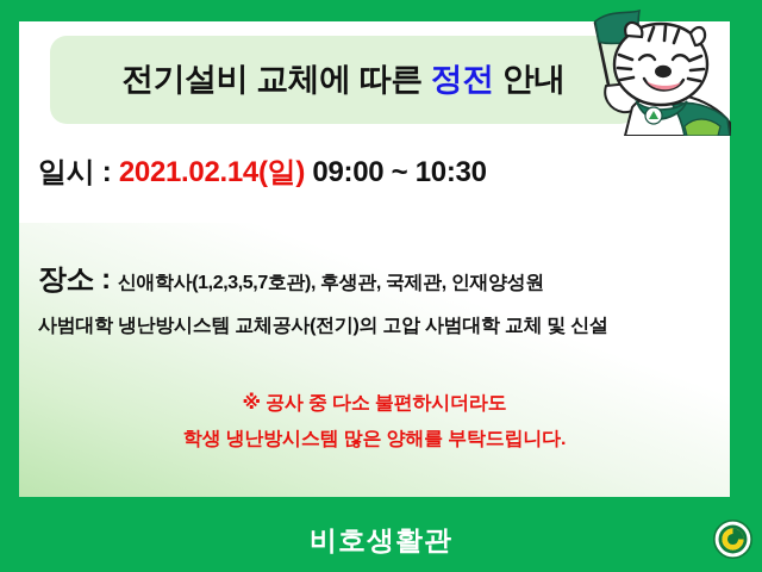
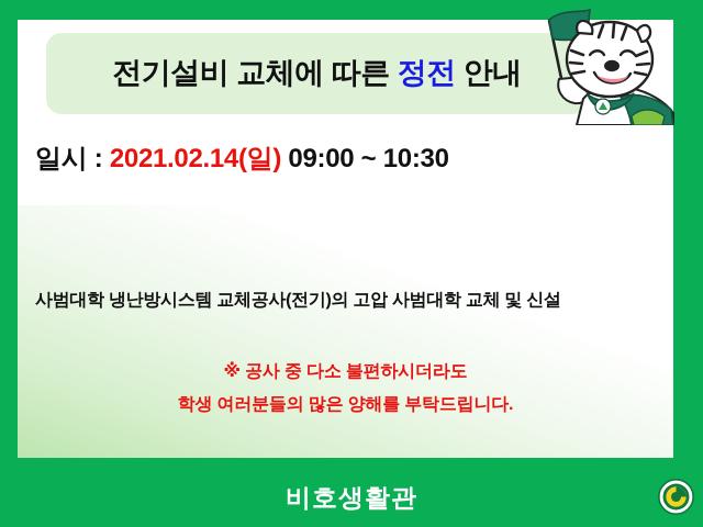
  전기설비 교체에 따른 정전 안내
  일시 : 2021.02.14(일) 09:00 ~ 10:30
- 장소 : 신애학사(1,2,3,5,7호관), 후생관, 국제관, 인재양성원
  사범대학 냉난방시스템 교체공사(전기)의 고압 사범대학 교체 및 신설
  ※ 공사 중 다소 불편하시더라도
- 학생 냉난방시스템 많은 양해를 부탁드립니다.
+ 학생 여러분들의 많은 양해를 부탁드립니다.
  비호생활관
